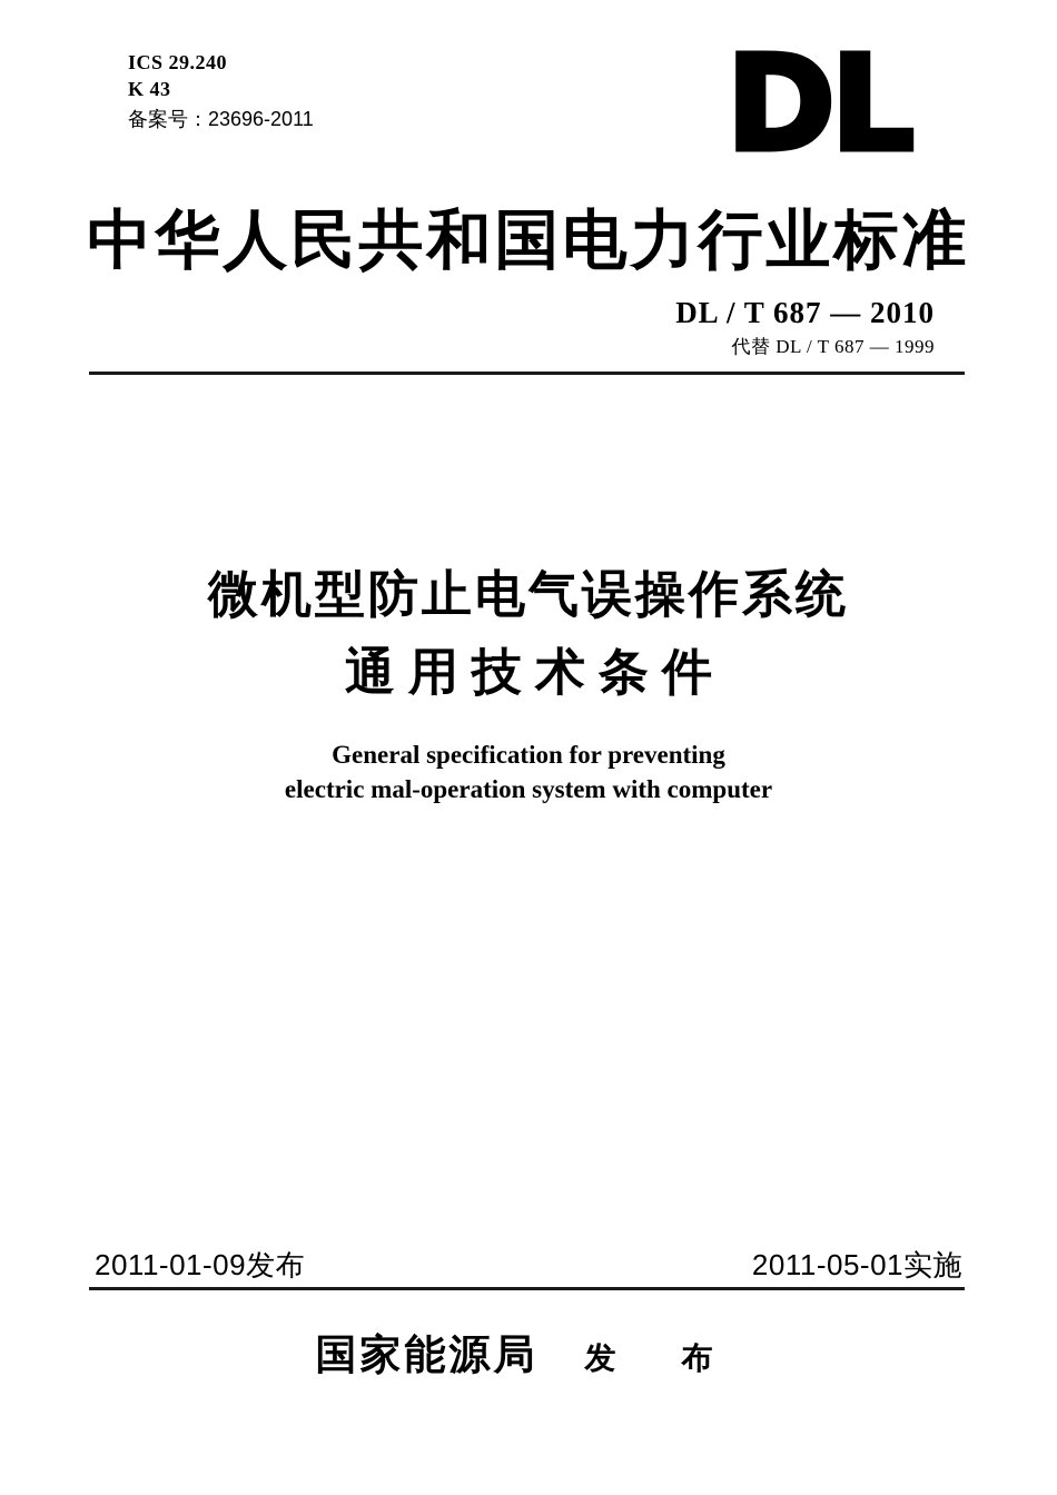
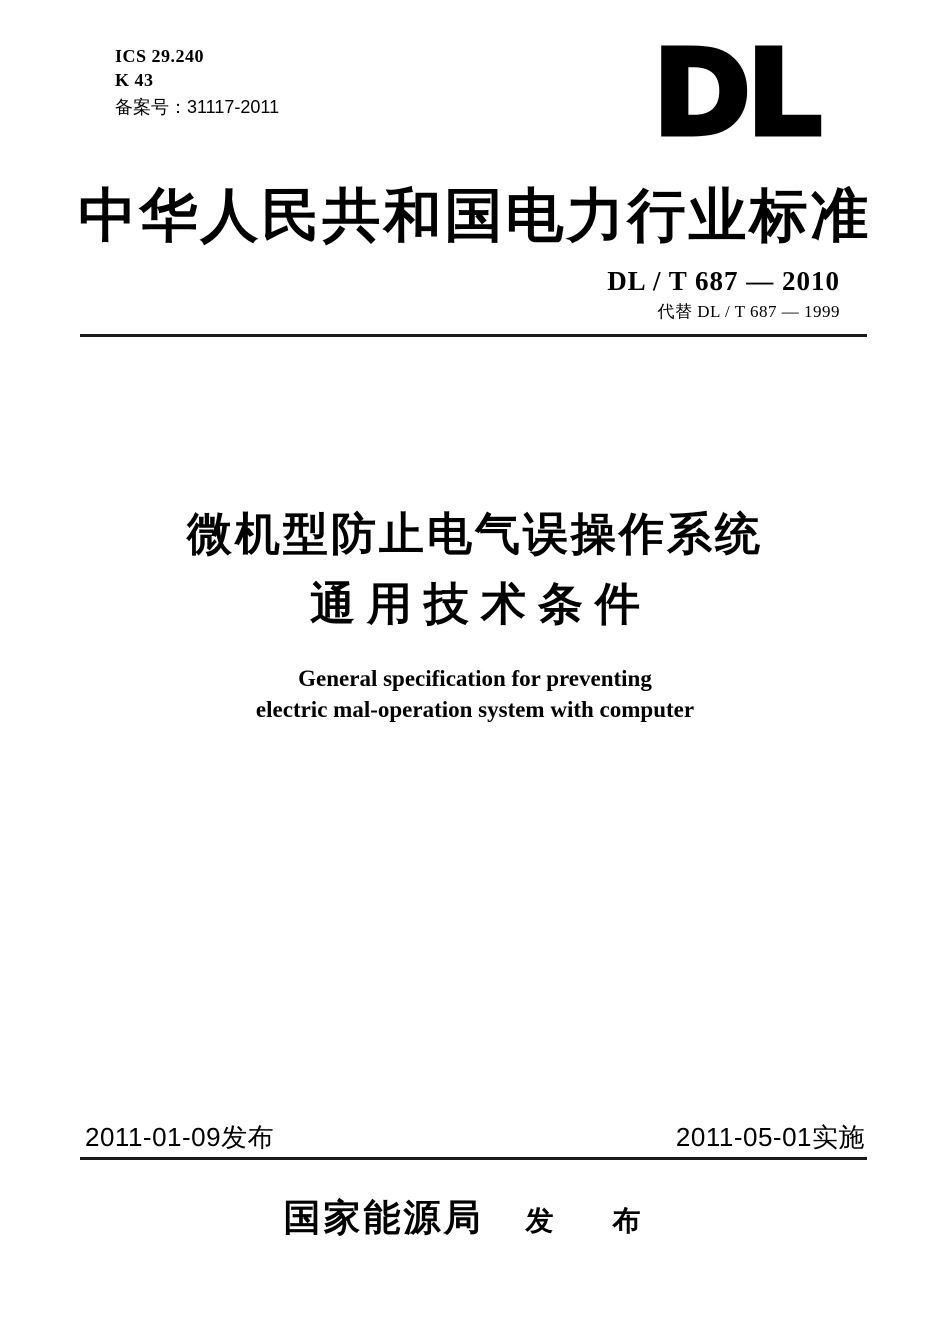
  ICS 29.240
  K 43
- 备案号：23696-2011
+ 备案号：31117-2011
  DL
  中华人民共和国电力行业标准
  DL / T 687 — 2010
  代替 DL / T 687 — 1999
  微机型防止电气误操作系统
  通用技术条件
  General specification for preventing
  electric mal-operation system with computer
  2011-01-09发布
  2011-05-01实施
  国家能源局
  发 布
